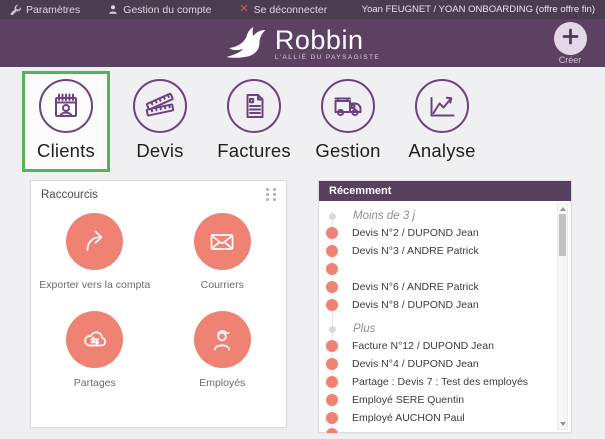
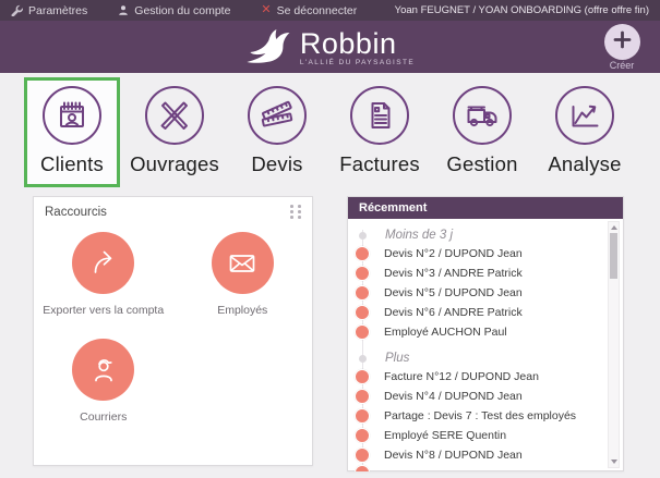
  Paramètres
  Gestion du compte
  ✕
  Se déconnecter
  Yoan FEUGNET / YOAN ONBOARDING (offre offre fin)
  Robbin
  Créer
  Clients
+ Ouvrages
  Devis
  Factures
  Gestion
  Analyse
  Raccourcis
  Exporter vers la compta
- Courriers
+ Employés
- Partages
- Employés
+ Courriers
  Récemment
  Moins de 3 j
  Devis N°2 / DUPOND Jean
  Devis N°3 / ANDRE Patrick
+ Devis N°5 / DUPOND Jean
  Devis N°6 / ANDRE Patrick
- Devis N°8 / DUPOND Jean
+ Employé AUCHON Paul
  Plus
  Facture N°12 / DUPOND Jean
  Devis N°4 / DUPOND Jean
  Partage : Devis 7 : Test des employés
  Employé SERE Quentin
- Employé AUCHON Paul
+ Devis N°8 / DUPOND Jean
